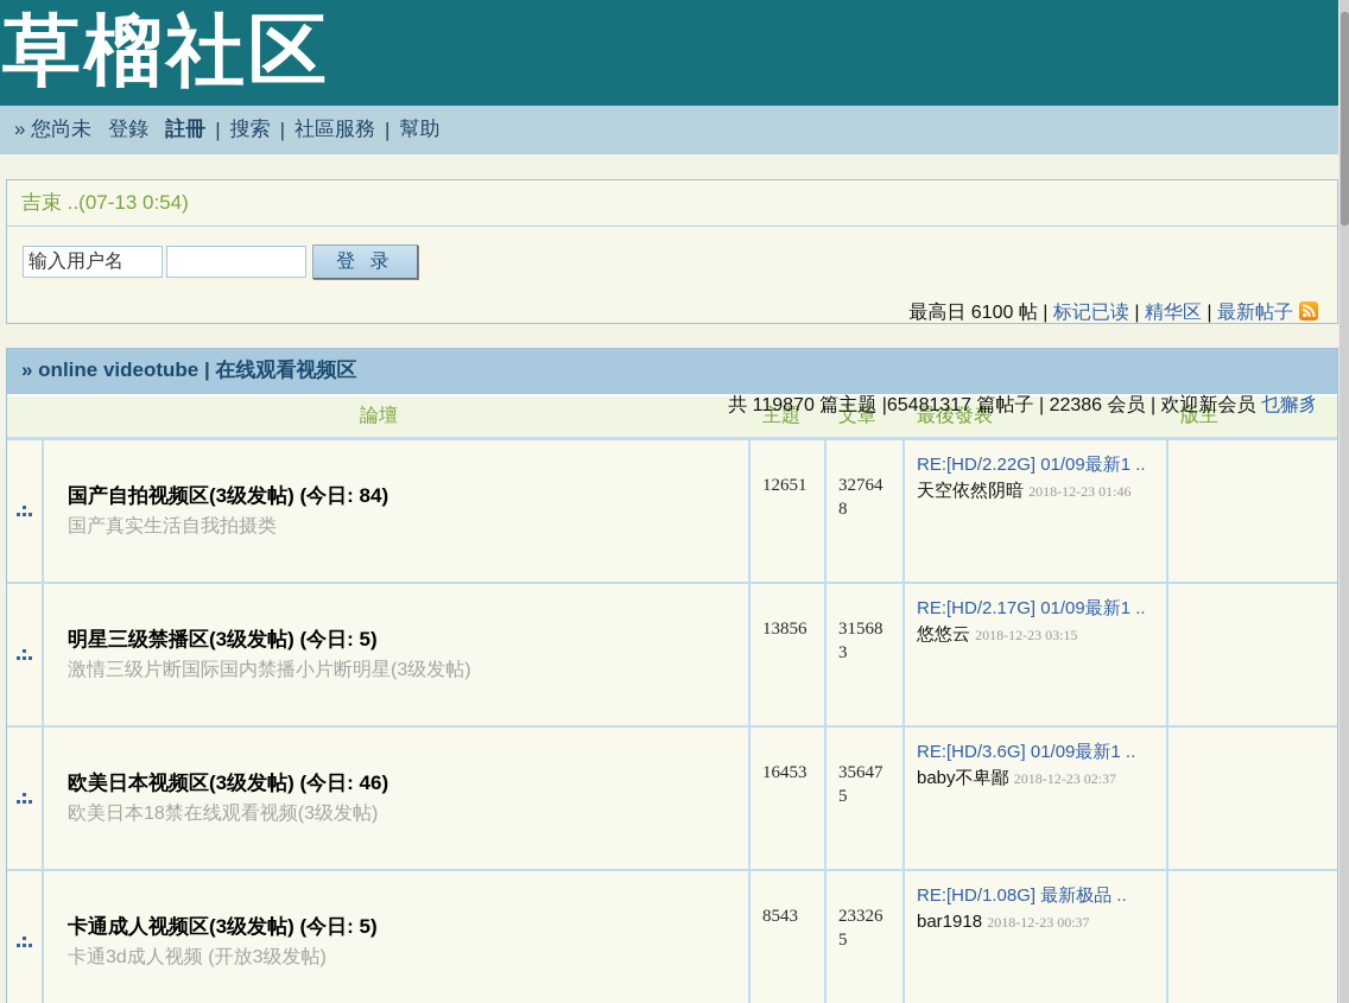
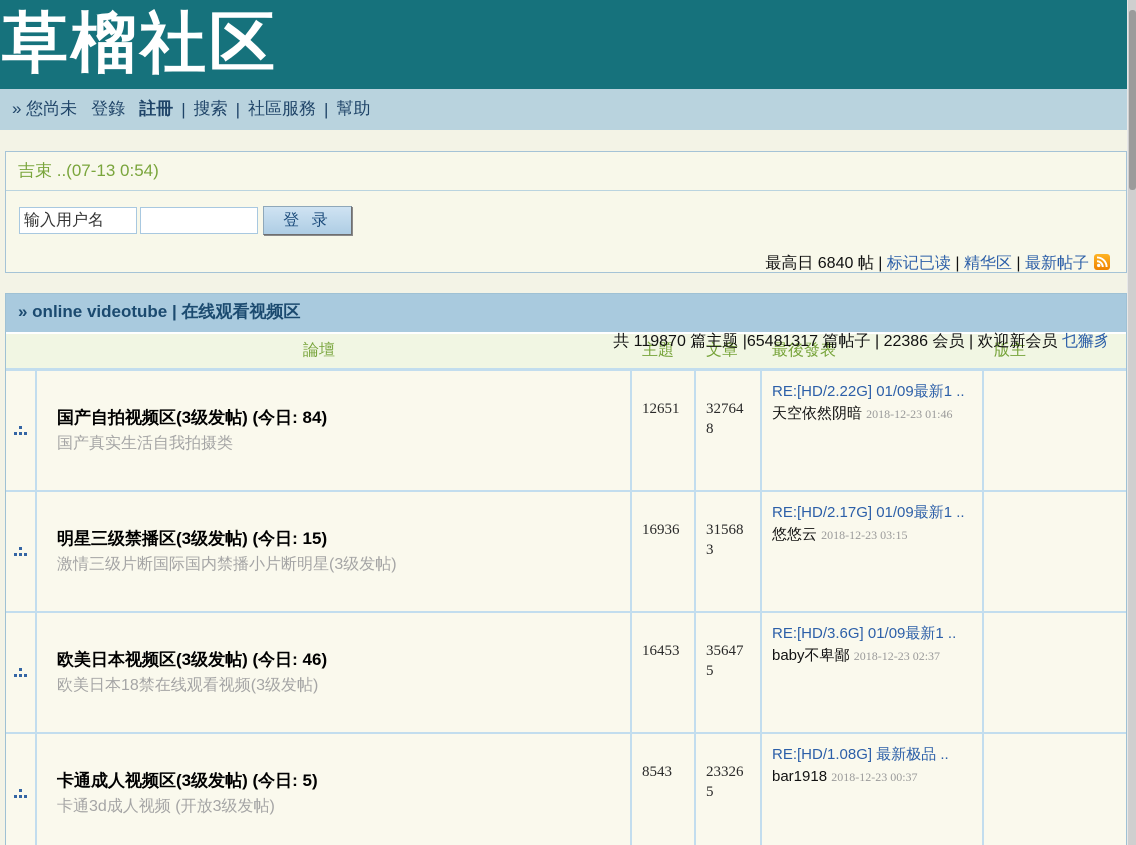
  草榴社区
  » 您尚未
  登錄
  註冊
  |
  搜索
  |
  社區服務
  |
  幫助
  吉束 ..(07-13 0:54)
  输入用户名
  登 录
- 最高日 6100 帖 | 标记已读 | 精华区 | 最新帖子
+ 最高日 6840 帖 | 标记已读 | 精华区 | 最新帖子
  共 119870 篇主题 |65481317 篇帖子 | 22386 会员 | 欢迎新会员 乜獬豸
  » online videotube | 在线观看视频区
  論壇
  主題
  文章
  最後發表
  版主
  国产自拍视频区(3级发帖) (今日: 84)
  国产真实生活自我拍摄类
  12651
  327648
  RE:[HD/2.22G] 01/09最新1 ..
  天空依然阴暗 2018-12-23 01:46
- 明星三级禁播区(3级发帖) (今日: 5)
+ 明星三级禁播区(3级发帖) (今日: 15)
  激情三级片断国际国内禁播小片断明星(3级发帖)
- 13856
+ 16936
  315683
  RE:[HD/2.17G] 01/09最新1 ..
  悠悠云 2018-12-23 03:15
  欧美日本视频区(3级发帖) (今日: 46)
  欧美日本18禁在线观看视频(3级发帖)
  16453
  356475
  RE:[HD/3.6G] 01/09最新1 ..
  baby不卑鄙 2018-12-23 02:37
  卡通成人视频区(3级发帖) (今日: 5)
  卡通3d成人视频 (开放3级发帖)
  8543
  233265
  RE:[HD/1.08G] 最新极品 ..
  bar1918 2018-12-23 00:37
